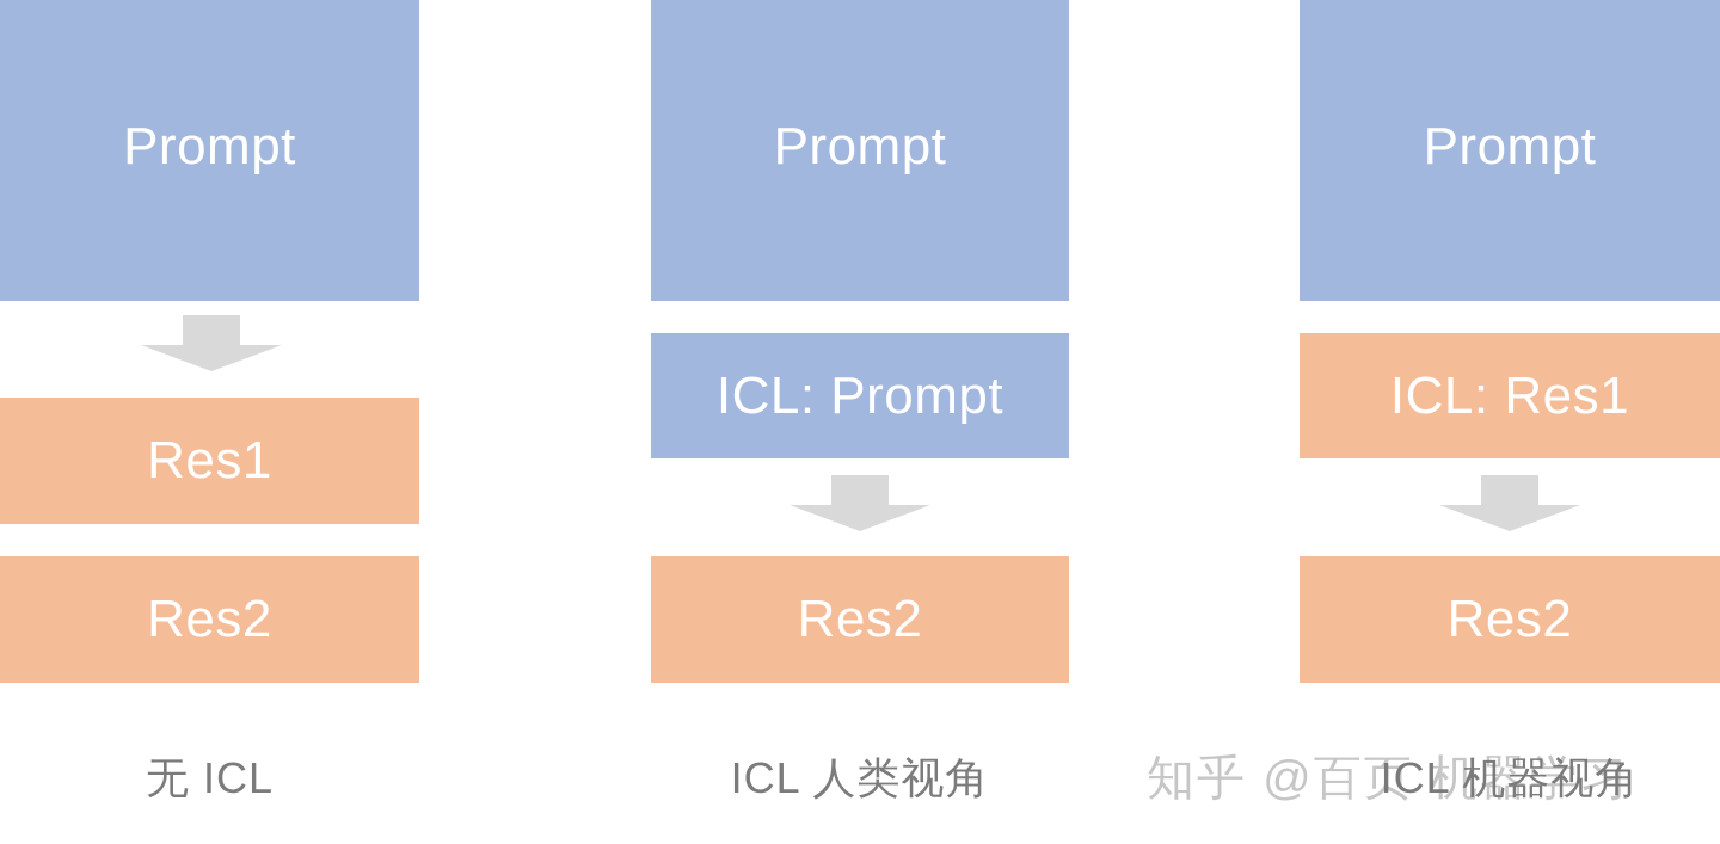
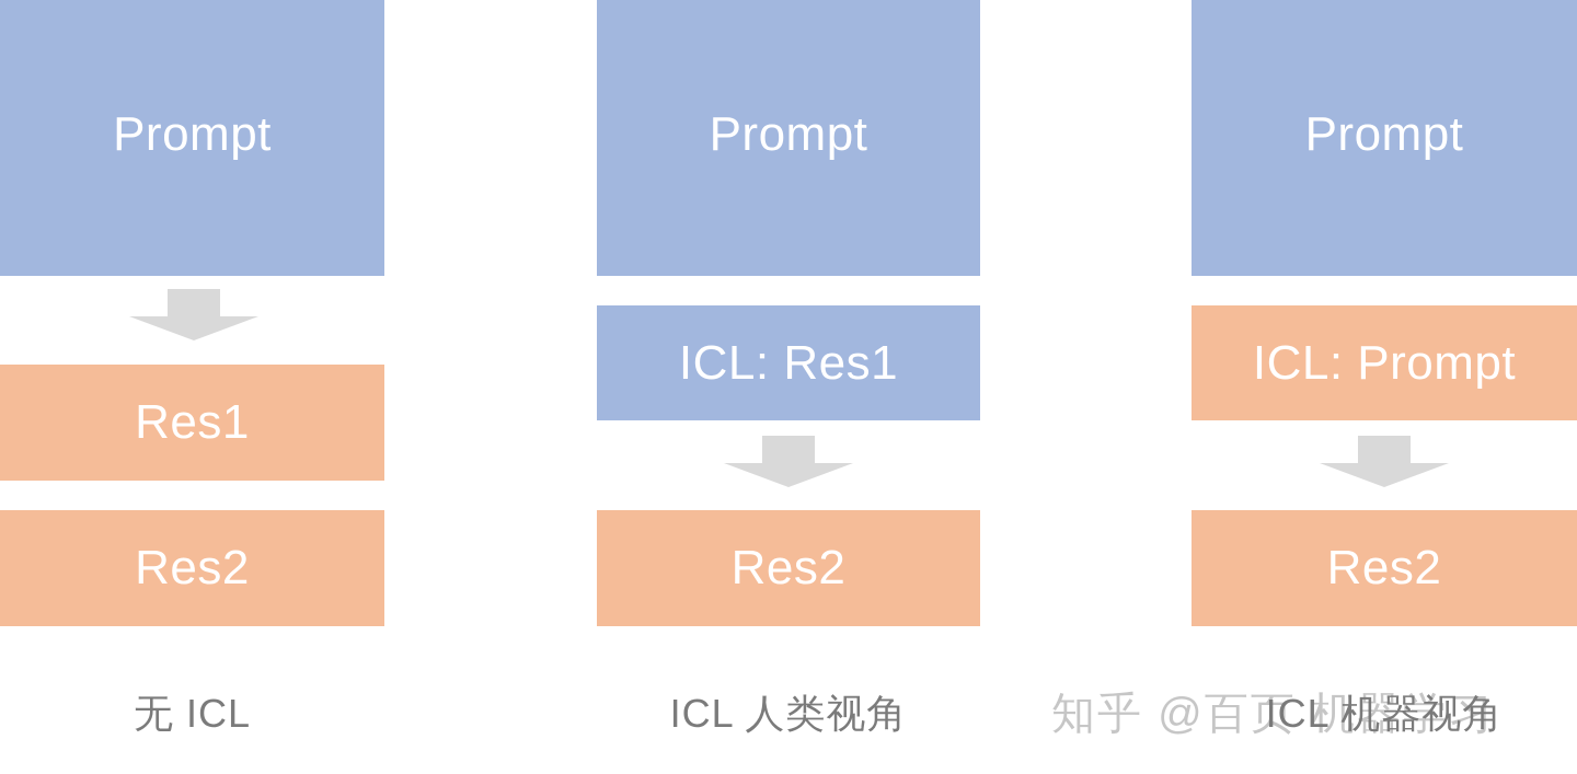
  Prompt
  Res1
  Res2
  无 ICL
  Prompt
- ICL: Prompt
+ ICL: Res1
  Res2
  ICL 人类视角
  Prompt
- ICL: Res1
+ ICL: Prompt
  Res2
  ICL 机器视角
  知乎 @百页 机器学习
